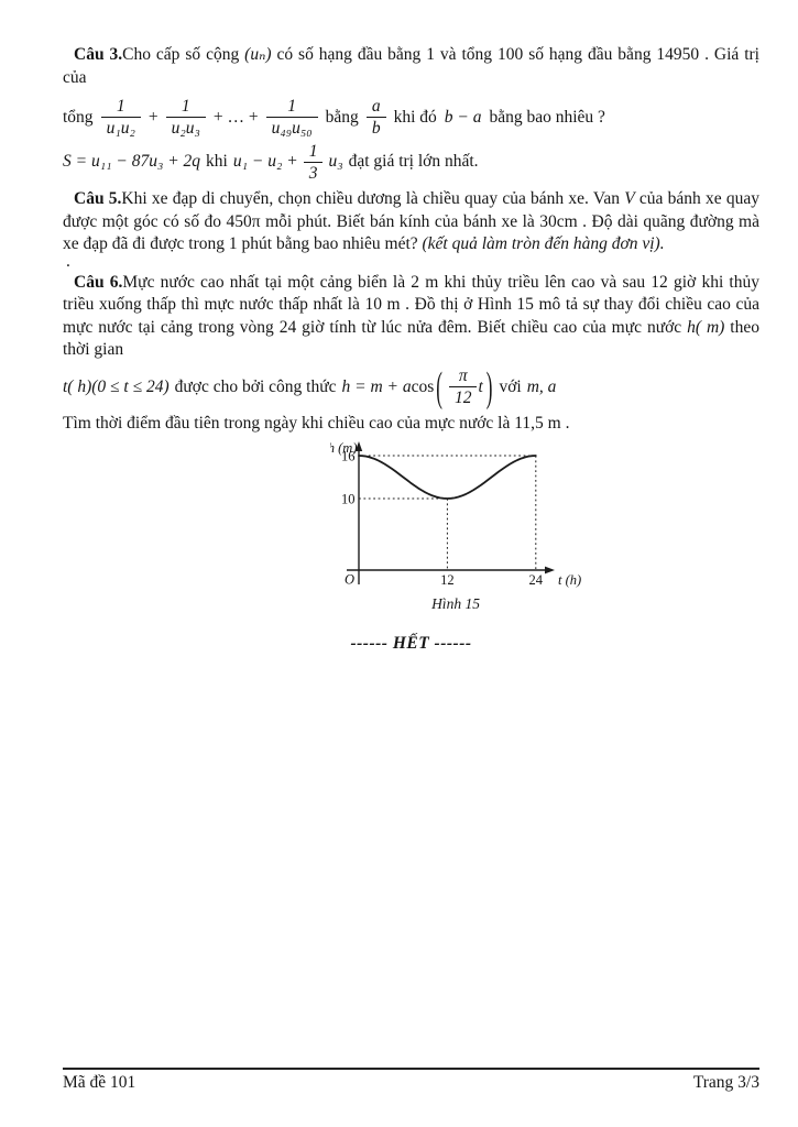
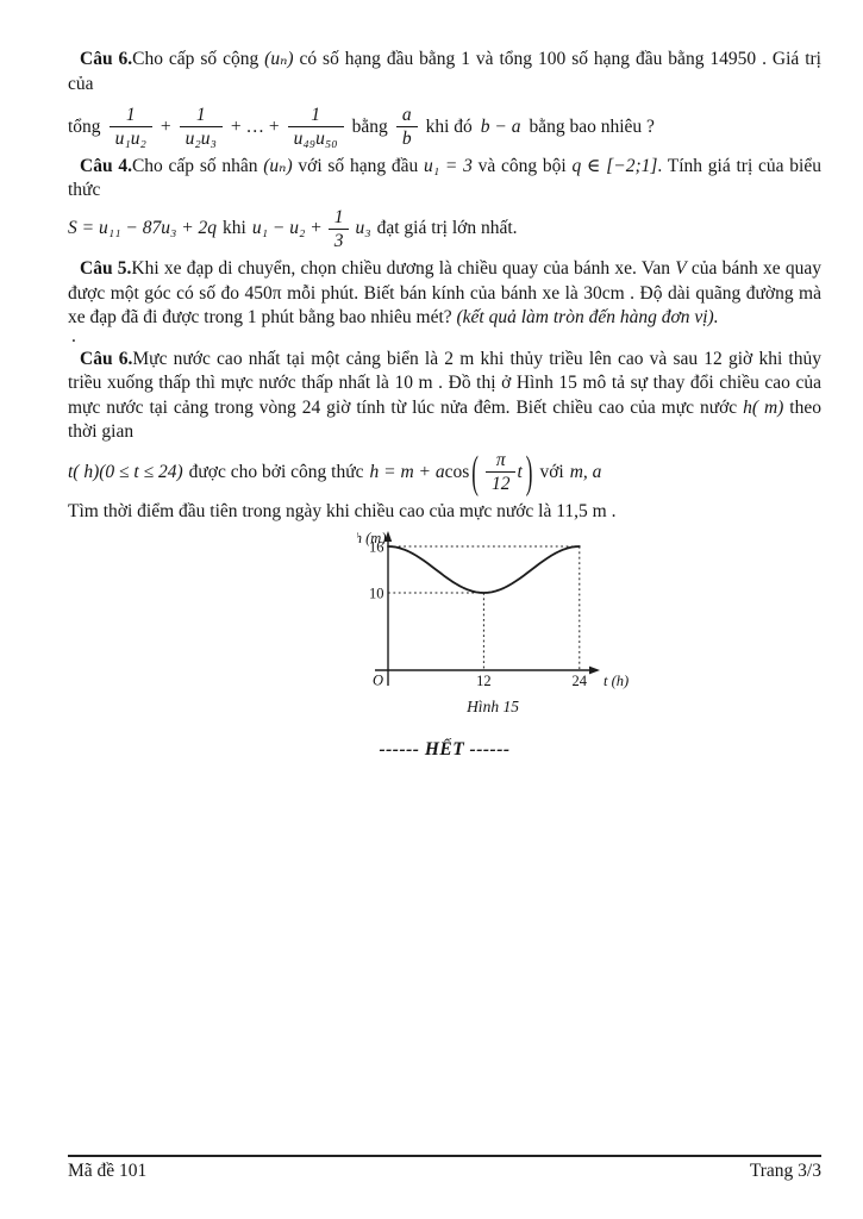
- Câu 3.Cho cấp số cộng (uₙ) có số hạng đầu bằng 1 và tổng 100 số hạng đầu bằng 14950 . Giá trị của
+ Câu 6.Cho cấp số cộng (uₙ) có số hạng đầu bằng 1 và tổng 100 số hạng đầu bằng 14950 . Giá trị của
  tổng
  1
  u₁u₂
  +
  1
  u₂u₃
  + … +
  1
  u₄₉u₅₀
  bằng
  a
  b
  khi đó
  b − a
  bằng bao nhiêu ?
+ Câu 4.Cho cấp số nhân (uₙ) với số hạng đầu u₁ = 3 và công bội q ∈ [−2;1]. Tính giá trị của biểu thức
  S = u₁₁ − 87u₃ + 2q
  khi
  u₁ − u₂ +
  1
  3
  u₃
  đạt giá trị lớn nhất.
  Câu 5.Khi xe đạp di chuyển, chọn chiều dương là chiều quay của bánh xe. Van V của bánh xe quay được một góc có số đo 450π mỗi phút. Biết bán kính của bánh xe là 30cm . Độ dài quãng đường mà xe đạp đã đi được trong 1 phút bằng bao nhiêu mét? (kết quả làm tròn đến hàng đơn vị).
  .
  Câu 6.Mực nước cao nhất tại một cảng biển là 2 m khi thủy triều lên cao và sau 12 giờ khi thủy triều xuống thấp thì mực nước thấp nhất là 10 m . Đồ thị ở Hình 15 mô tả sự thay đổi chiều cao của mực nước tại cảng trong vòng 24 giờ tính từ lúc nửa đêm. Biết chiều cao của mực nước h( m) theo thời gian
  t( h)(0 ≤ t ≤ 24)
  được cho bởi công thức
  h = m + a
  cos
  (
  π
  12
  t
  )
  với
  m, a
  Tìm thời điểm đầu tiên trong ngày khi chiều cao của mực nước là 11,5 m .
  16
  10
  12
  24
  O
  t (h)
  h (m)
  Hình 15
  ------ HẾT ------
  Mã đề 101
  Trang 3/3
